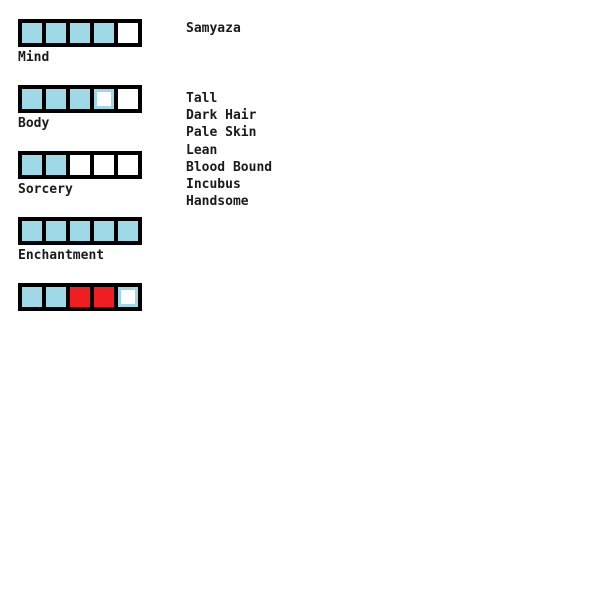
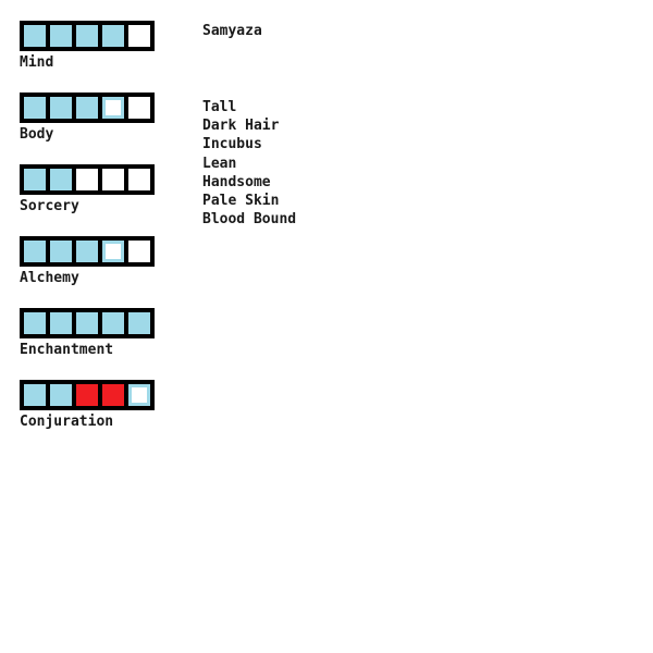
  Mind
  Body
  Sorcery
+ Alchemy
  Enchantment
+ Conjuration
  Samyaza
  Tall
  Dark Hair
- Pale Skin
+ Incubus
  Lean
- Blood Bound
+ Handsome
- Incubus
+ Pale Skin
- Handsome
+ Blood Bound
